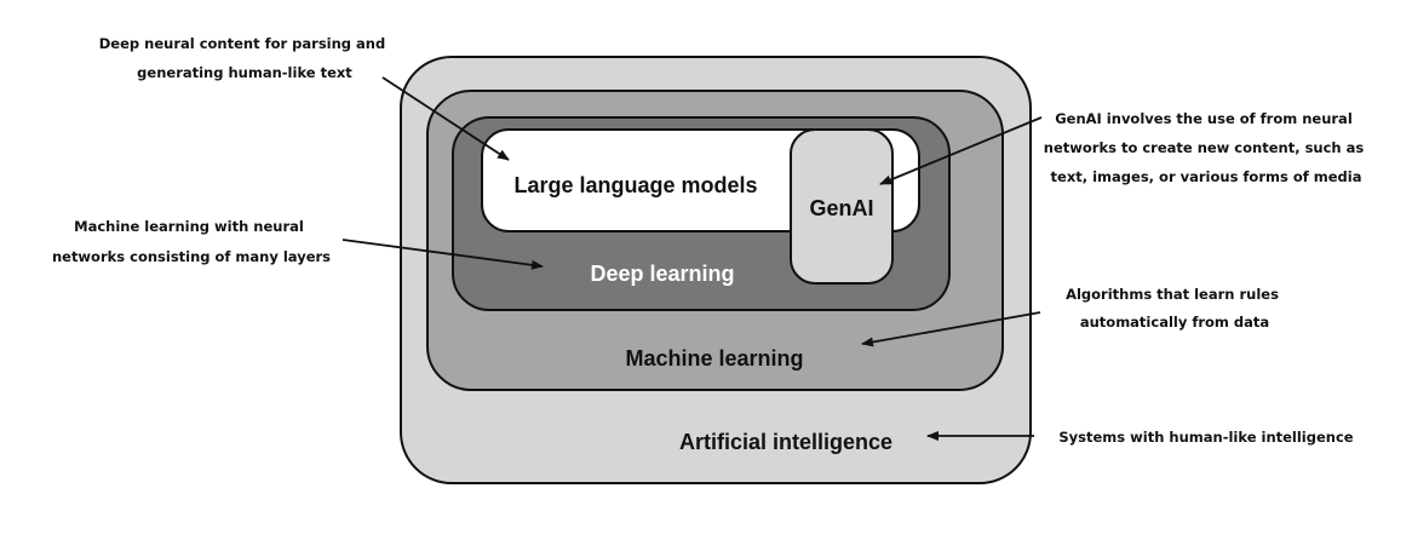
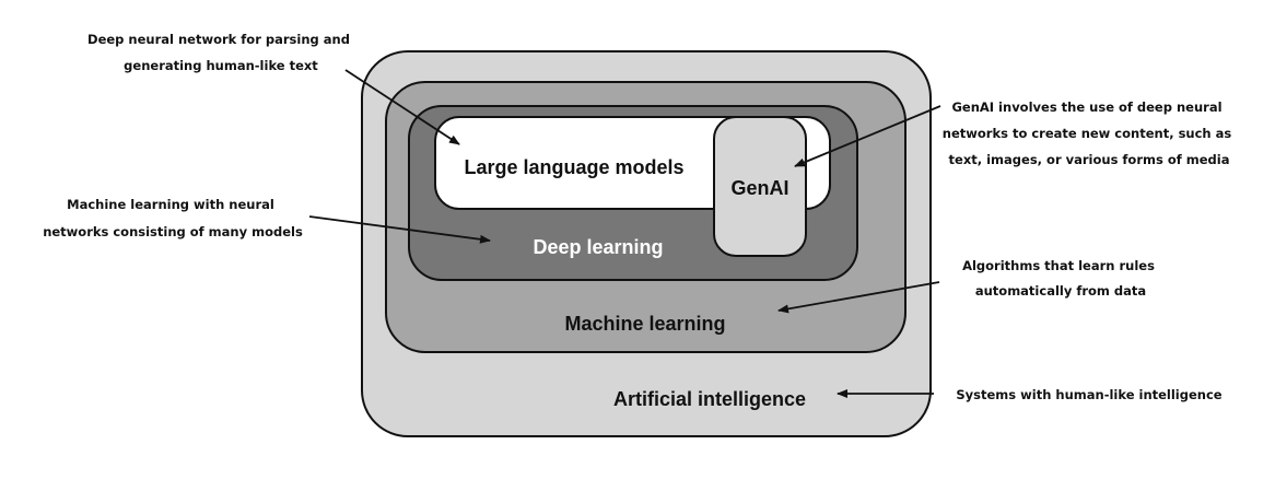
  Large language models
  GenAI
  Deep learning
  Machine learning
  Artificial intelligence
- Deep neural content for parsing and generating human-like text
+ Deep neural network for parsing and generating human-like text
- Machine learning with neural networks consisting of many layers
+ Machine learning with neural networks consisting of many models
- GenAI involves the use of from neural networks to create new content, such as text, images, or various forms of media
+ GenAI involves the use of deep neural networks to create new content, such as text, images, or various forms of media
  Algorithms that learn rules automatically from data
  Systems with human-like intelligence
